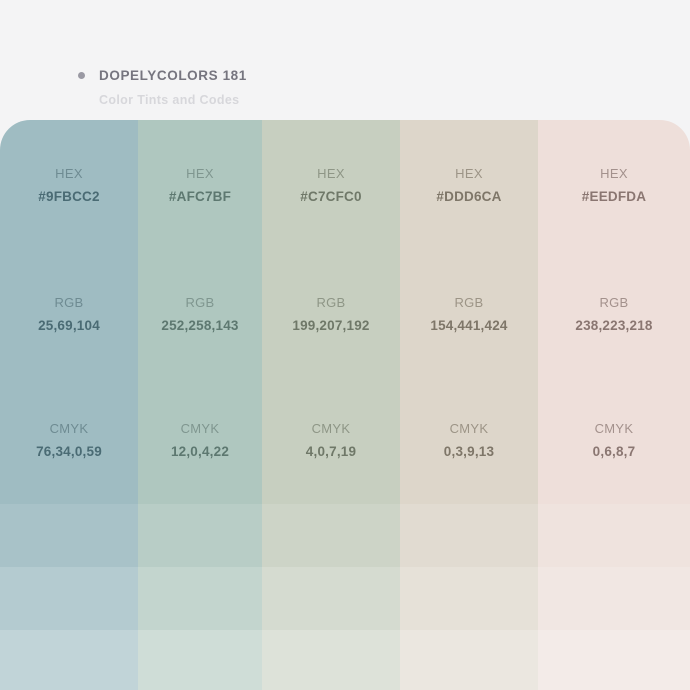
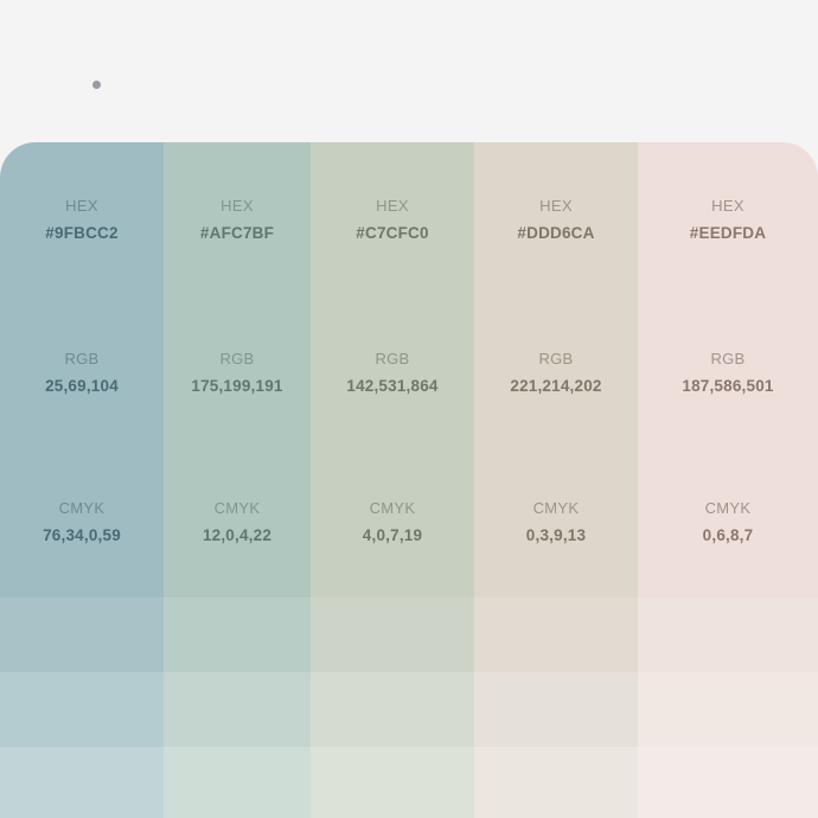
- DOPELYCOLORS 181
- Color Tints and Codes
  HEX
  #9FBCC2
  RGB
  25,69,104
  CMYK
  76,34,0,59
  HEX
  #AFC7BF
  RGB
- 252,258,143
+ 175,199,191
  CMYK
  12,0,4,22
  HEX
  #C7CFC0
  RGB
- 199,207,192
+ 142,531,864
  CMYK
  4,0,7,19
  HEX
  #DDD6CA
  RGB
- 154,441,424
+ 221,214,202
  CMYK
  0,3,9,13
  HEX
  #EEDFDA
  RGB
- 238,223,218
+ 187,586,501
  CMYK
  0,6,8,7
